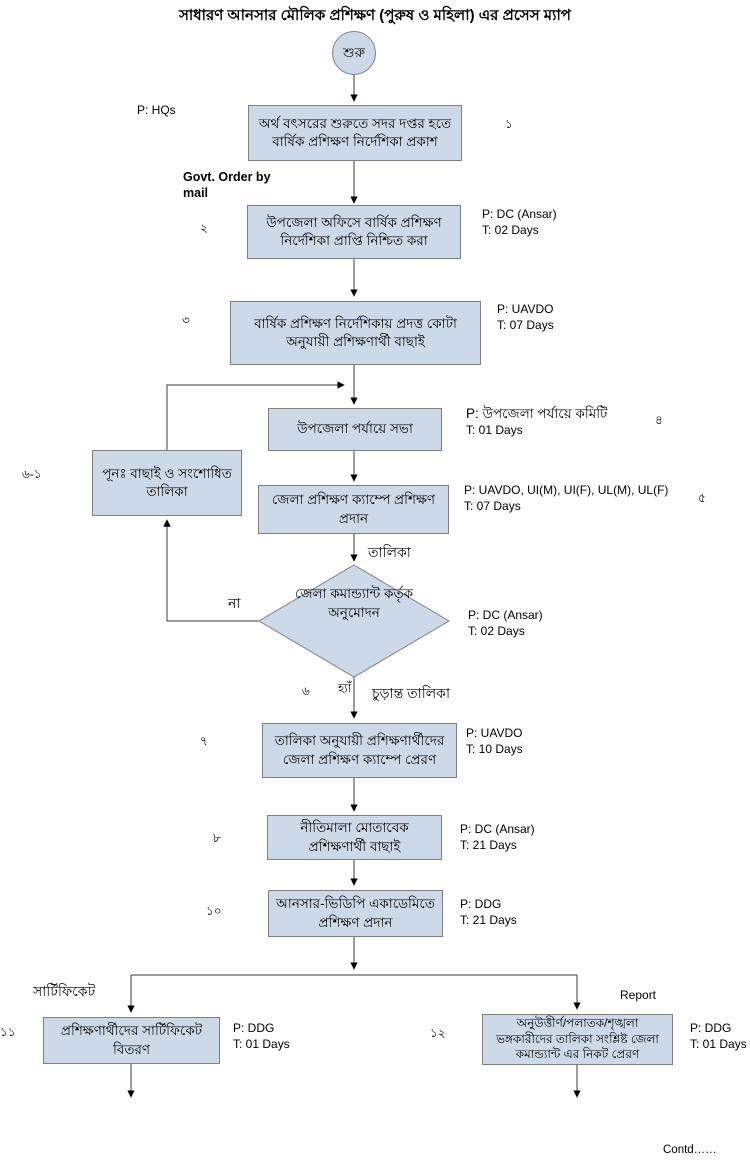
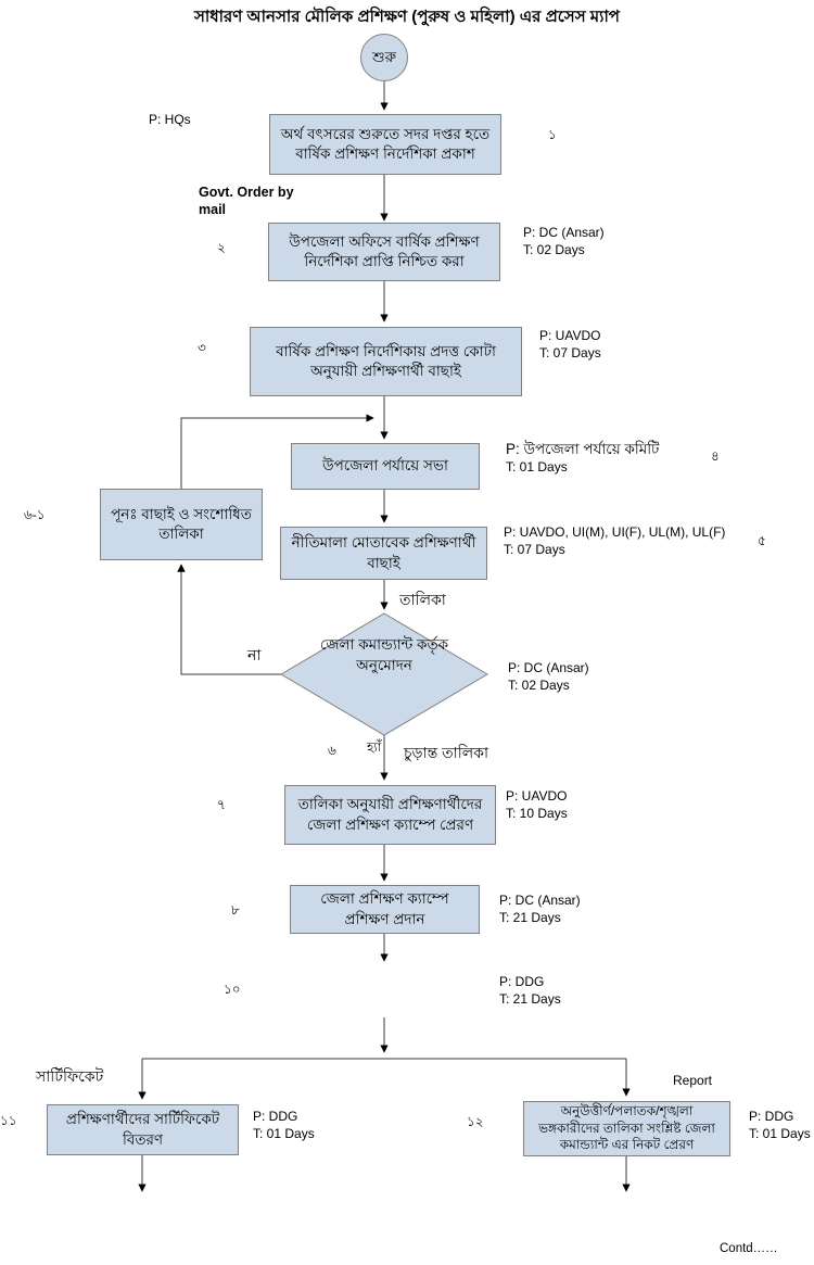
  সাধারণ আনসার মৌলিক প্রশিক্ষণ (পুরুষ ও মহিলা) এর প্রসেস ম্যাপ
  শুরু
  অর্থ বৎসরের শুরুতে সদর দপ্তর হতে বার্ষিক প্রশিক্ষণ নির্দেশিকা প্রকাশ
  উপজেলা অফিসে বার্ষিক প্রশিক্ষণ নির্দেশিকা প্রাপ্তি নিশ্চিত করা
  বার্ষিক প্রশিক্ষণ নির্দেশিকায় প্রদত্ত কোটা অনুযায়ী প্রশিক্ষণার্থী বাছাই
  উপজেলা পর্যায়ে সভা
- জেলা প্রশিক্ষণ ক্যাম্পে প্রশিক্ষণ প্রদান
+ নীতিমালা মোতাবেক প্রশিক্ষণার্থী বাছাই
  পূনঃ বাছাই ও সংশোধিত তালিকা
  জেলা কমান্ড্যান্ট কর্তৃক অনুমোদন
  তালিকা অনুযায়ী প্রশিক্ষণার্থীদের জেলা প্রশিক্ষণ ক্যাম্পে প্রেরণ
- নীতিমালা মোতাবেক প্রশিক্ষণার্থী বাছাই
+ জেলা প্রশিক্ষণ ক্যাম্পে প্রশিক্ষণ প্রদান
- আনসার-ভিডিপি একাডেমিতে প্রশিক্ষণ প্রদান
  প্রশিক্ষণার্থীদের সার্টিফিকেট বিতরণ
  অনুউত্তীর্ণ/পলাতক/শৃঙ্খলা ভঙ্গকারীদের তালিকা সংশ্লিষ্ট জেলা কমান্ড্যান্ট এর নিকট প্রেরণ
  P: HQs
  P: DC (Ansar)
  T: 02 Days
  P: UAVDO
  T: 07 Days
  P: উপজেলা পর্যায়ে কমিটি
  T: 01 Days
  P: UAVDO, UI(M), UI(F), UL(M), UL(F)
  T: 07 Days
  P: DC (Ansar)
  T: 02 Days
  P: UAVDO
  T: 10 Days
  P: DC (Ansar)
  T: 21 Days
  P: DDG
  T: 21 Days
  P: DDG
  T: 01 Days
  P: DDG
  T: 01 Days
  ১
  ২
  ৩
  ৪
  ৫
  ৬-১
  ৬
  ৭
  ৮
  ১০
  ১১
  ১২
  Govt. Order by mail
  তালিকা
  না
  হ্যাঁ
  চুড়ান্ত তালিকা
  সার্টিফিকেট
  Report
  Contd……
